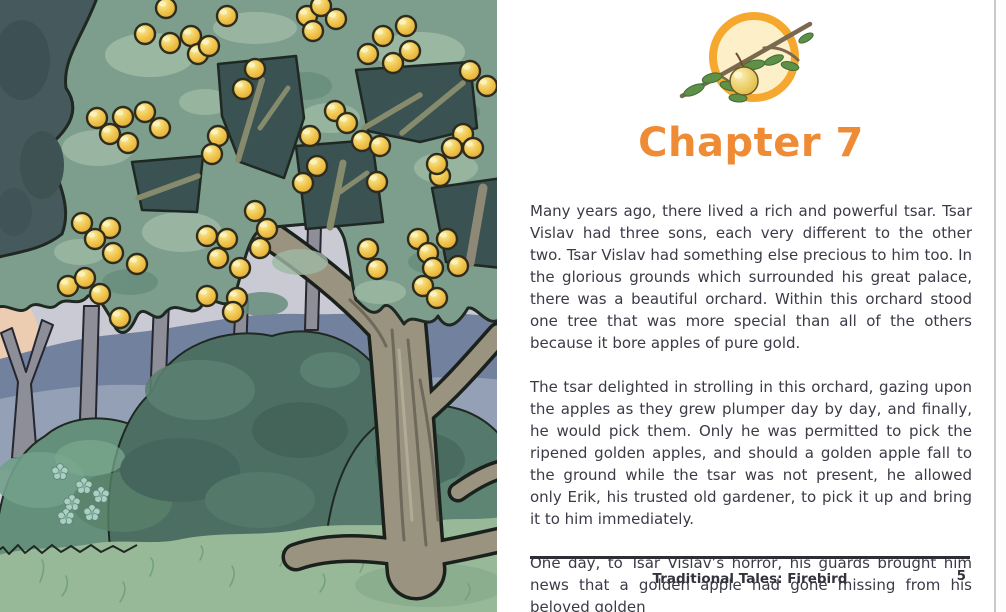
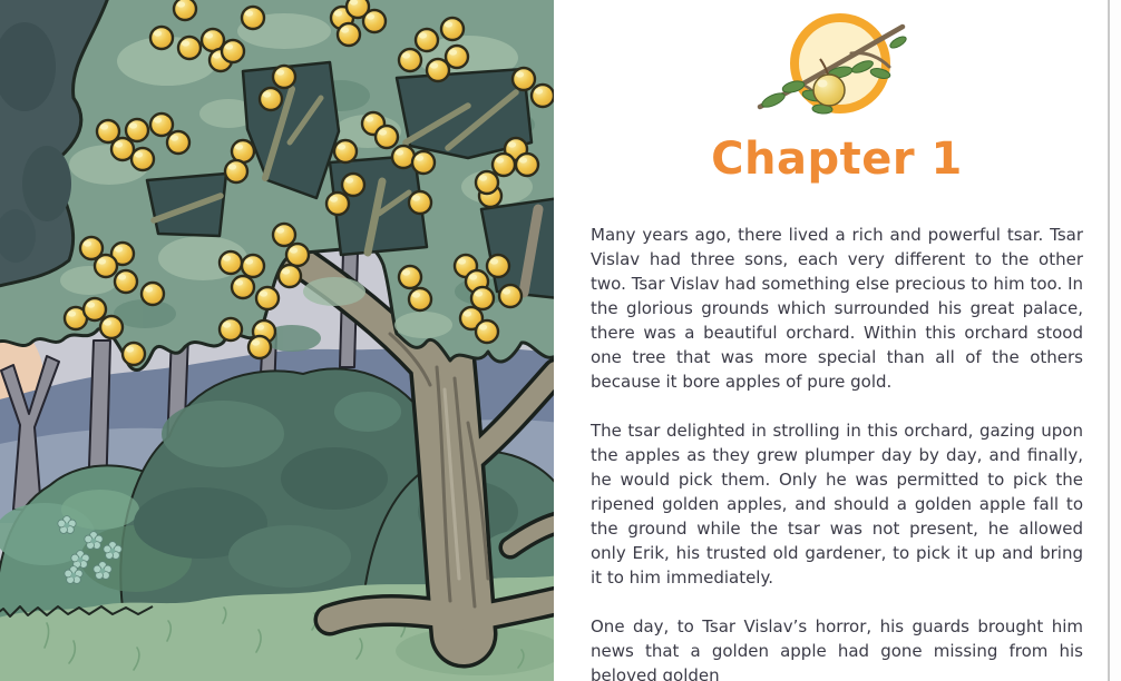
- Chapter 7
+ Chapter 1
  Many years ago, there lived a rich and powerful tsar. Tsar Vislav had three sons, each very different to the other two. Tsar Vislav had something else precious to him too. In the glorious grounds which surrounded his great palace, there was a beautiful orchard. Within this orchard stood one tree that was more special than all of the others because it bore apples of pure gold.
  The tsar delighted in strolling in this orchard, gazing upon the apples as they grew plumper day by day, and finally, he would pick them. Only he was permitted to pick the ripened golden apples, and should a golden apple fall to the ground while the tsar was not present, he allowed only Erik, his trusted old gardener, to pick it up and bring it to him immediately.
  One day, to Tsar Vislav’s horror, his guards brought him news that a golden apple had gone missing from his beloved golden
- Traditional Tales: Firebird
- 5
